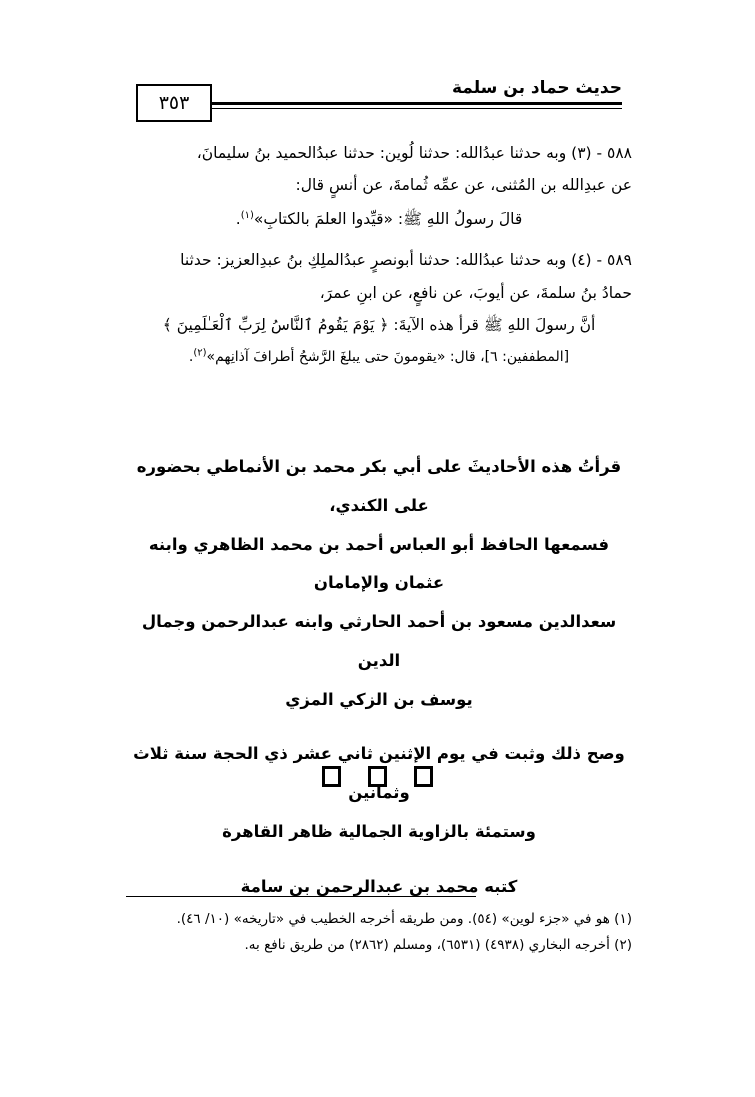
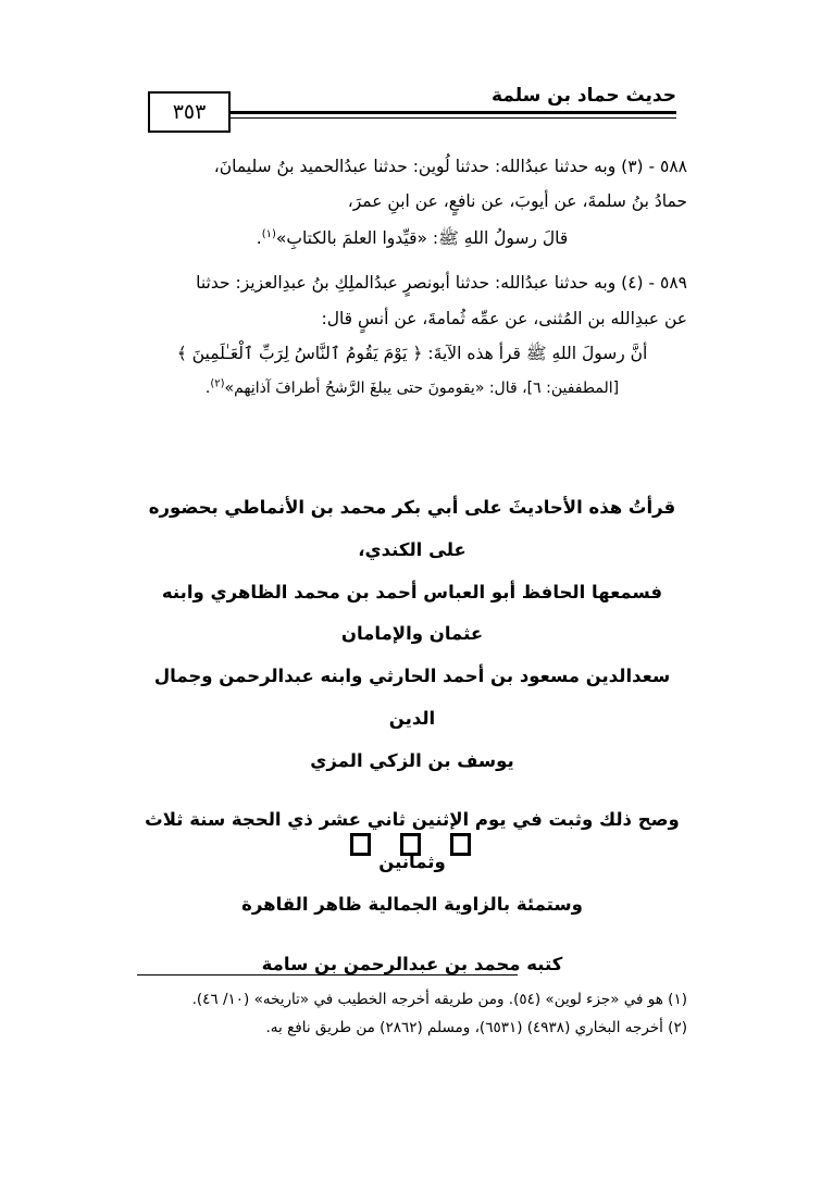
  حديث حماد بن سلمة
  ٣٥٣
  ٥٨٨ - (٣) وبه حدثنا عبدُالله: حدثنا لُوين: حدثنا عبدُالحميد بنُ سليمانَ،
- عن عبدِالله بن المُثنى، عن عمِّه ثُمامةَ، عن أنسٍ قال:
+ حمادُ بنُ سلمةَ، عن أيوبَ، عن نافعٍ، عن ابنِ عمرَ،
  قالَ رسولُ اللهِ ﷺ: «قيِّدوا العلمَ بالكتابِ»(١).
  ٥٨٩ - (٤) وبه حدثنا عبدُالله: حدثنا أبونصرٍ عبدُالملِكِ بنُ عبدِالعزيز: حدثنا
- حمادُ بنُ سلمةَ، عن أيوبَ، عن نافعٍ، عن ابنِ عمرَ،
+ عن عبدِالله بن المُثنى، عن عمِّه ثُمامةَ، عن أنسٍ قال:
  أنَّ رسولَ اللهِ ﷺ قرأ هذه الآيةَ: ﴿ يَوْمَ يَقُومُ ٱلنَّاسُ لِرَبِّ ٱلْعَـٰلَمِينَ ﴾
  [المطففين: ٦]، قال: «يقومونَ حتى يبلغَ الرَّشحُ أطرافَ آذانِهم»(٢).
  قرأتُ هذه الأحاديثَ على أبي بكر محمد بن الأنماطي بحضوره على الكندي،
  فسمعها الحافظ أبو العباس أحمد بن محمد الظاهري وابنه عثمان والإمامان
  سعدالدين مسعود بن أحمد الحارثي وابنه عبدالرحمن وجمال الدين
  يوسف بن الزكي المزي
  وصح ذلك وثبت في يوم الإثنين ثاني عشر ذي الحجة سنة ثلاث وثمانين
  وستمئة بالزاوية الجمالية ظاهر القاهرة
  كتبه محمد بن عبدالرحمن بن سامة
  (١) هو في «جزء لوين» (٥٤). ومن طريقه أخرجه الخطيب في «تاريخه» (١٠/ ٤٦).
  (٢) أخرجه البخاري (٤٩٣٨) (٦٥٣١)، ومسلم (٢٨٦٢) من طريق نافع به.
